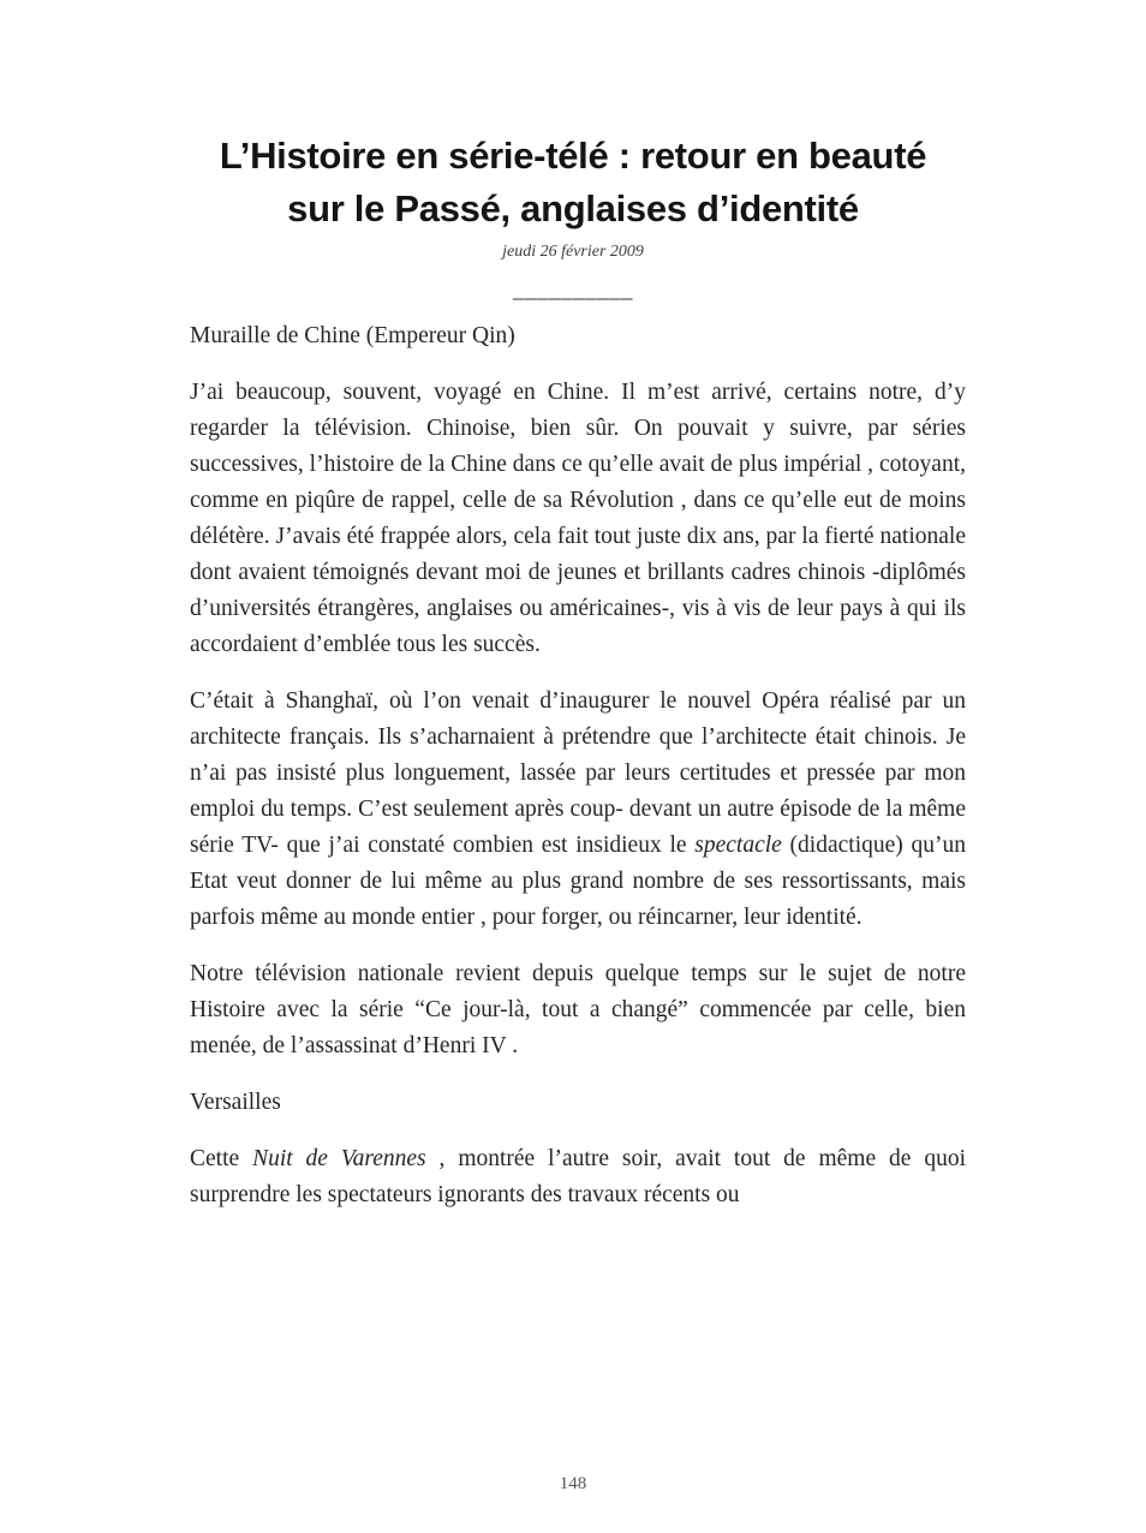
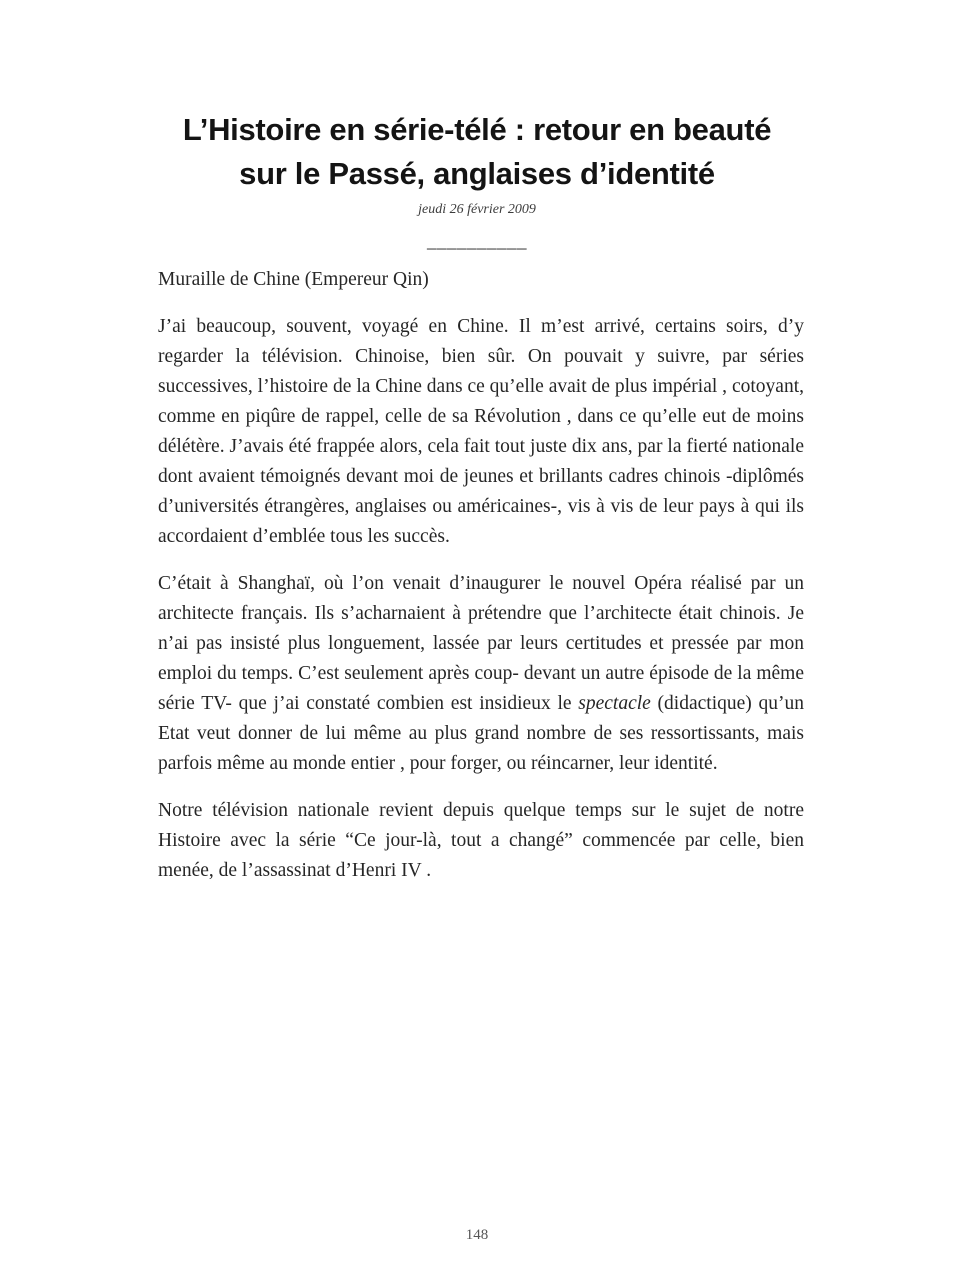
  L’Histoire en série-télé : retour en beauté sur le Passé, anglaises d’identité
  jeudi 26 février 2009
  __________
  Muraille de Chine (Empereur Qin)
- J’ai beaucoup, souvent, voyagé en Chine. Il m’est arrivé, certains notre, d’y regarder la télévision. Chinoise, bien sûr. On pouvait y suivre, par séries successives, l’histoire de la Chine dans ce qu’elle avait de plus impérial , cotoyant, comme en piqûre de rappel, celle de sa Révolution , dans ce qu’elle eut de moins délétère. J’avais été frappée alors, cela fait tout juste dix ans, par la fierté nationale dont avaient témoignés devant moi de jeunes et brillants cadres chinois -diplômés d’universités étrangères, anglaises ou américaines-, vis à vis de leur pays à qui ils accordaient d’emblée tous les succès.
+ J’ai beaucoup, souvent, voyagé en Chine. Il m’est arrivé, certains soirs, d’y regarder la télévision. Chinoise, bien sûr. On pouvait y suivre, par séries successives, l’histoire de la Chine dans ce qu’elle avait de plus impérial , cotoyant, comme en piqûre de rappel, celle de sa Révolution , dans ce qu’elle eut de moins délétère. J’avais été frappée alors, cela fait tout juste dix ans, par la fierté nationale dont avaient témoignés devant moi de jeunes et brillants cadres chinois -diplômés d’universités étrangères, anglaises ou américaines-, vis à vis de leur pays à qui ils accordaient d’emblée tous les succès.
  C’était à Shanghaï, où l’on venait d’inaugurer le nouvel Opéra réalisé par un architecte français. Ils s’acharnaient à prétendre que l’architecte était chinois. Je n’ai pas insisté plus longuement, lassée par leurs certitudes et pressée par mon emploi du temps. C’est seulement après coup- devant un autre épisode de la même série TV- que j’ai constaté combien est insidieux le spectacle (didactique) qu’un Etat veut donner de lui même au plus grand nombre de ses ressortissants, mais parfois même au monde entier , pour forger, ou réincarner, leur identité.
  Notre télévision nationale revient depuis quelque temps sur le sujet de notre Histoire avec la série “Ce jour-là, tout a changé” commencée par celle, bien menée, de l’assassinat d’Henri IV .
- Versailles
- Cette Nuit de Varennes , montrée l’autre soir, avait tout de même de quoi surprendre les spectateurs ignorants des travaux récents ou
  148
